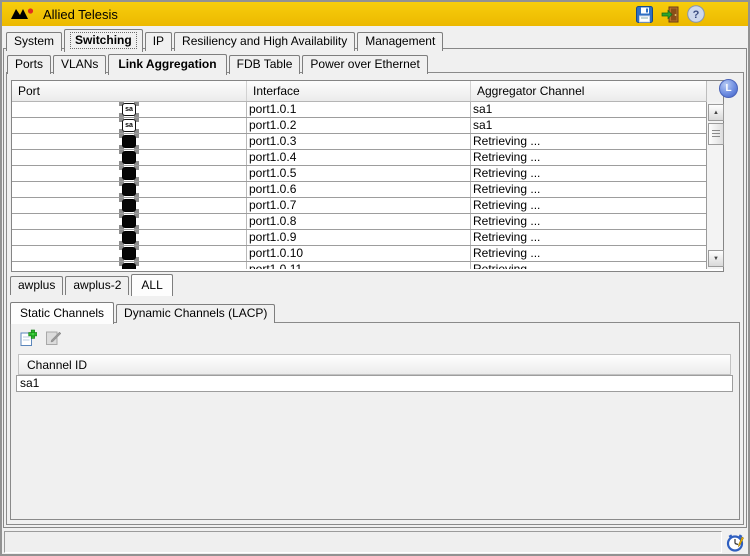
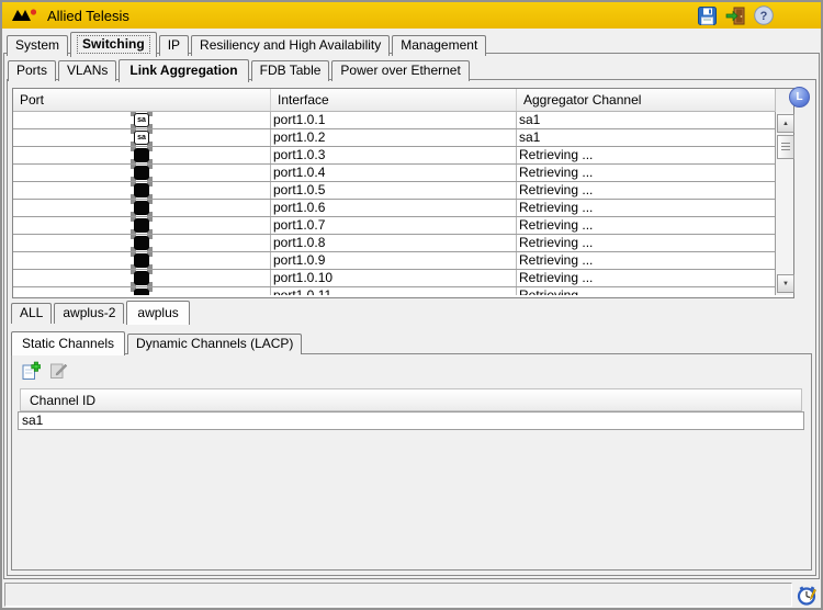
  Allied Telesis
  ?
  System
  Switching
  IP
  Resiliency and High Availability
  Management
  Ports
  VLANs
  Link Aggregation
  FDB Table
  Power over Ethernet
  Port
  Interface
  Aggregator Channel
  port1.0.1
  sa1
  port1.0.2
  sa1
  port1.0.3
  Retrieving ...
  port1.0.4
  Retrieving ...
  port1.0.5
  Retrieving ...
  port1.0.6
  Retrieving ...
  port1.0.7
  Retrieving ...
  port1.0.8
  Retrieving ...
  port1.0.9
  Retrieving ...
  port1.0.10
  Retrieving ...
  L
- awplus
+ ALL
  awplus-2
- ALL
+ awplus
  Static Channels
  Dynamic Channels (LACP)
  Channel ID
  sa1
